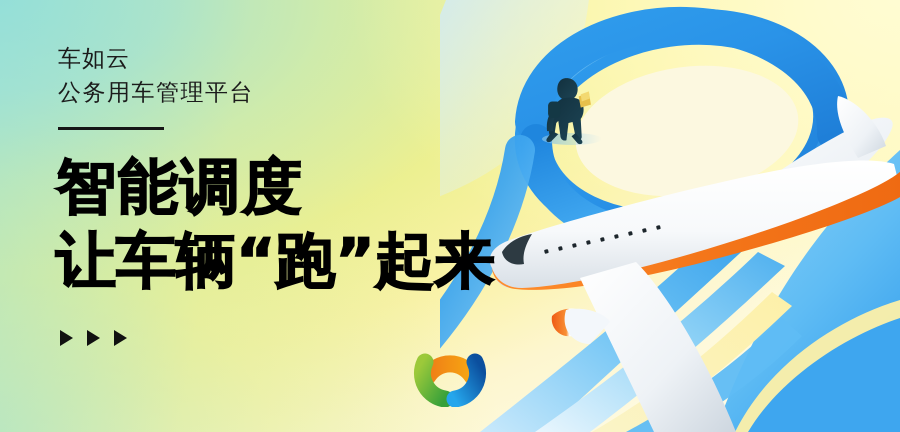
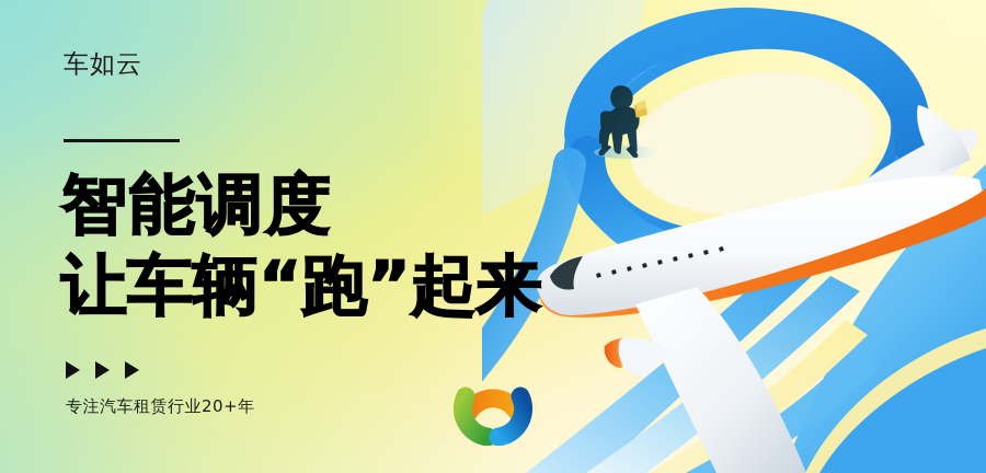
  车如云
- 公务用车管理平台
  智能调度
  让车辆“跑”起来
+ 专注汽车租赁行业20+年
